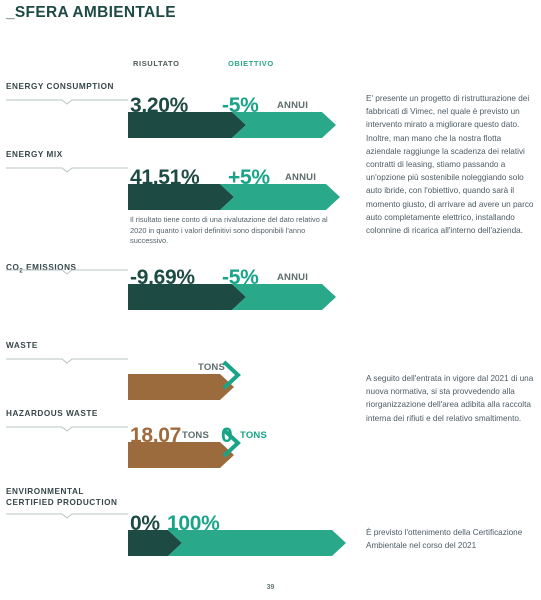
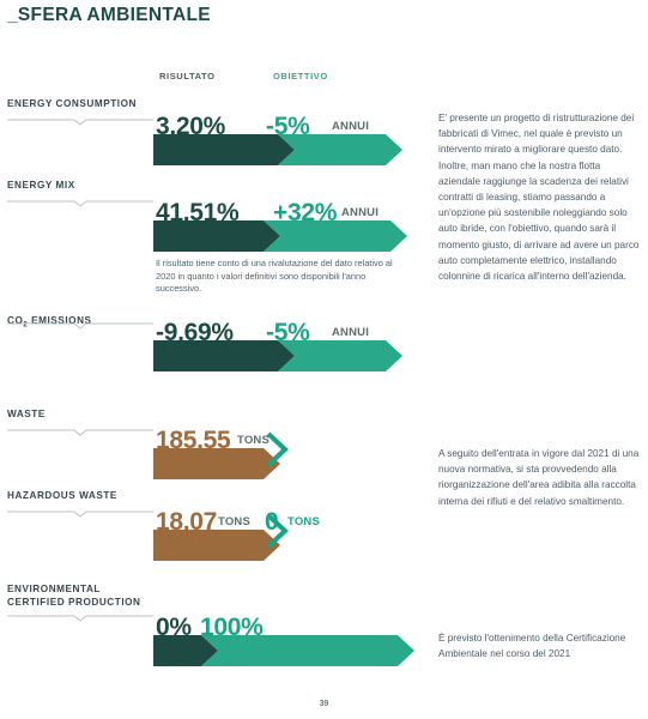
  _SFERA AMBIENTALE
  RISULTATO
  OBIETTIVO
  ENERGY CONSUMPTION
  3,20%
  -5%
  ANNUI
  ENERGY MIX
  41,51%
- +5%
+ +32%
  ANNUI
  Il risultato tiene conto di una rivalutazione del dato relativo al 2020 in quanto i valori definitivi sono disponibili l'anno successivo.
  CO EMISSIONS
  -9,69%
  -5%
  ANNUI
  WASTE
+ 185,55
  TONS
  HAZARDOUS WASTE
  18,07
  TONS
  0
  TONS
  ENVIRONMENTAL
  CERTIFIED PRODUCTION
  0%
  100%
  E' presente un progetto di ristrutturazione dei fabbricati di Vimec, nel quale è previsto un intervento mirato a migliorare questo dato. Inoltre, man mano che la nostra flotta aziendale raggiunge la scadenza dei relativi contratti di leasing, stiamo passando a un'opzione più sostenibile noleggiando solo auto ibride, con l'obiettivo, quando sarà il momento giusto, di arrivare ad avere un parco auto completamente elettrico, installando colonnine di ricarica all'interno dell'azienda.
  A seguito dell'entrata in vigore dal 2021 di una nuova normativa, si sta provvedendo alla riorganizzazione dell'area adibita alla raccolta interna dei rifiuti e del relativo smaltimento.
  È previsto l'ottenimento della Certificazione Ambientale nel corso del 2021
